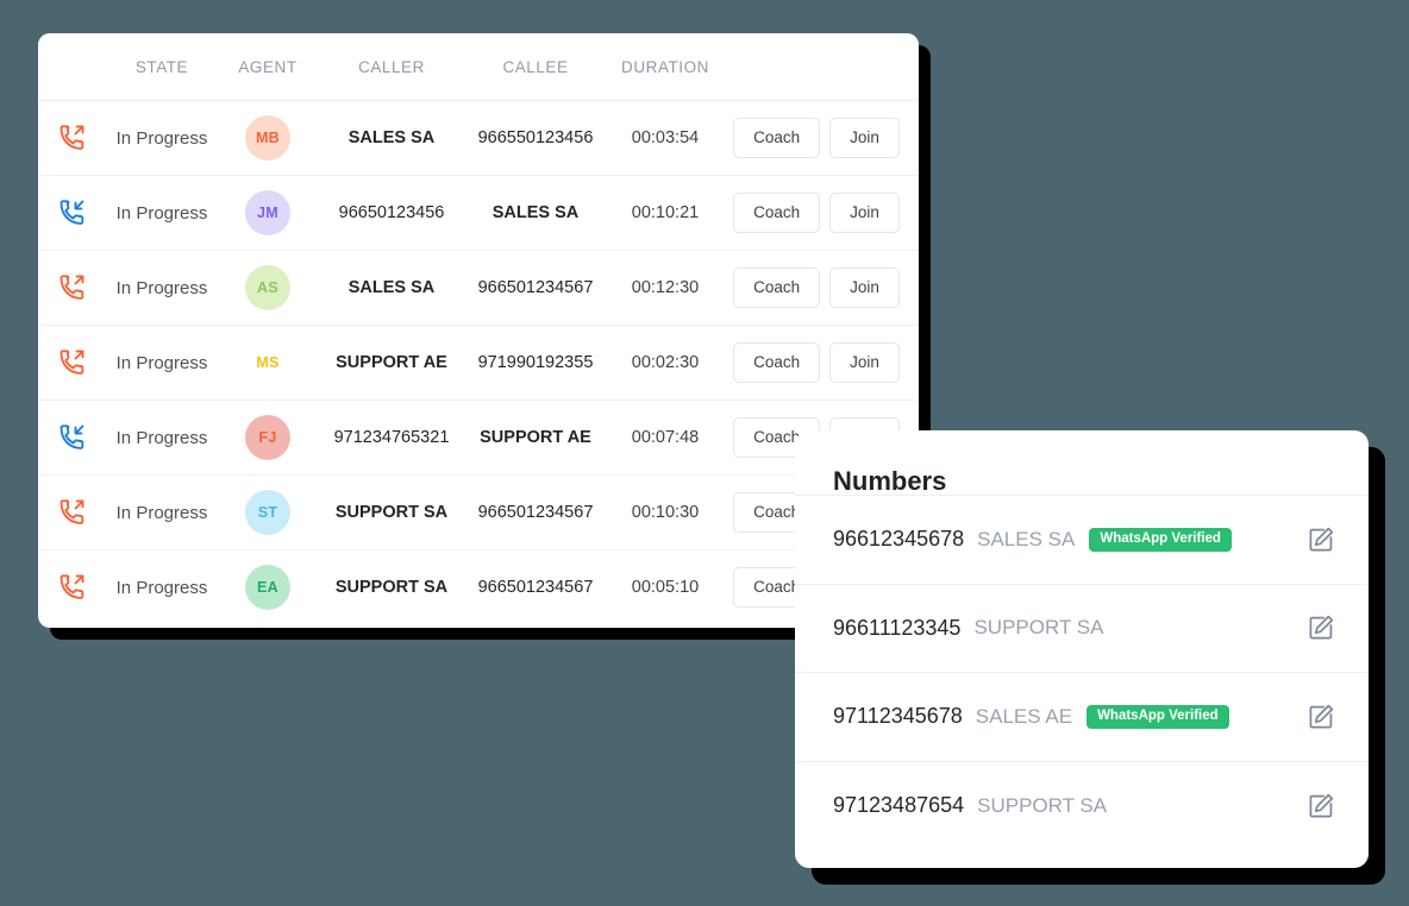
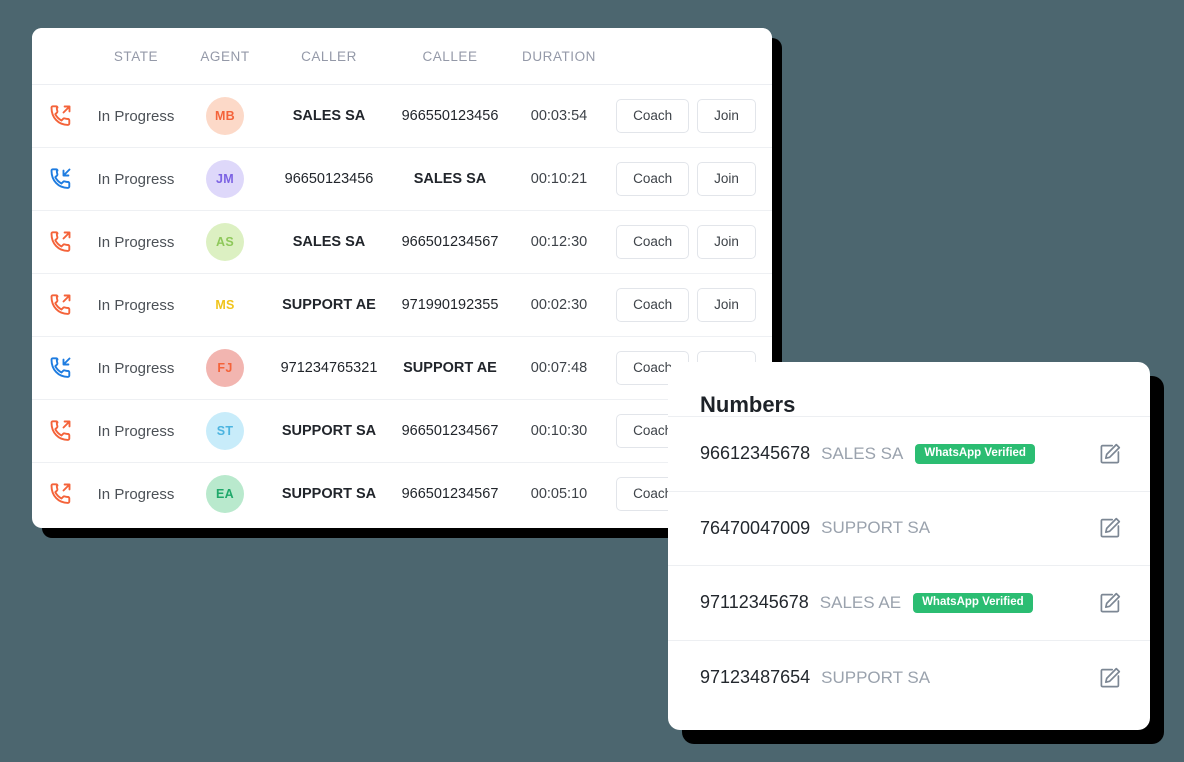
  	STATE	AGENT	CALLER	CALLEE	DURATION
  	In Progress	MB	SALES SA	966550123456	00:03:54	Coach Join
  	In Progress	JM	96650123456	SALES SA	00:10:21	Coach Join
  	In Progress	AS	SALES SA	966501234567	00:12:30	Coach Join
  	In Progress	MS	SUPPORT AE	971990192355	00:02:30	Coach Join
  	In Progress	FJ	971234765321	SUPPORT AE	00:07:48	Coac
  	In Progress	ST	SUPPORT SA	966501234567	00:10:30	Coac
  	In Progress	EA	SUPPORT SA	966501234567	00:05:10	Coac
  Numbers
  96612345678
  SALES SA
  WhatsApp Verified
- 96611123345
+ 76470047009
  SUPPORT SA
  97112345678
  SALES AE
  WhatsApp Verified
  97123487654
  SUPPORT SA
